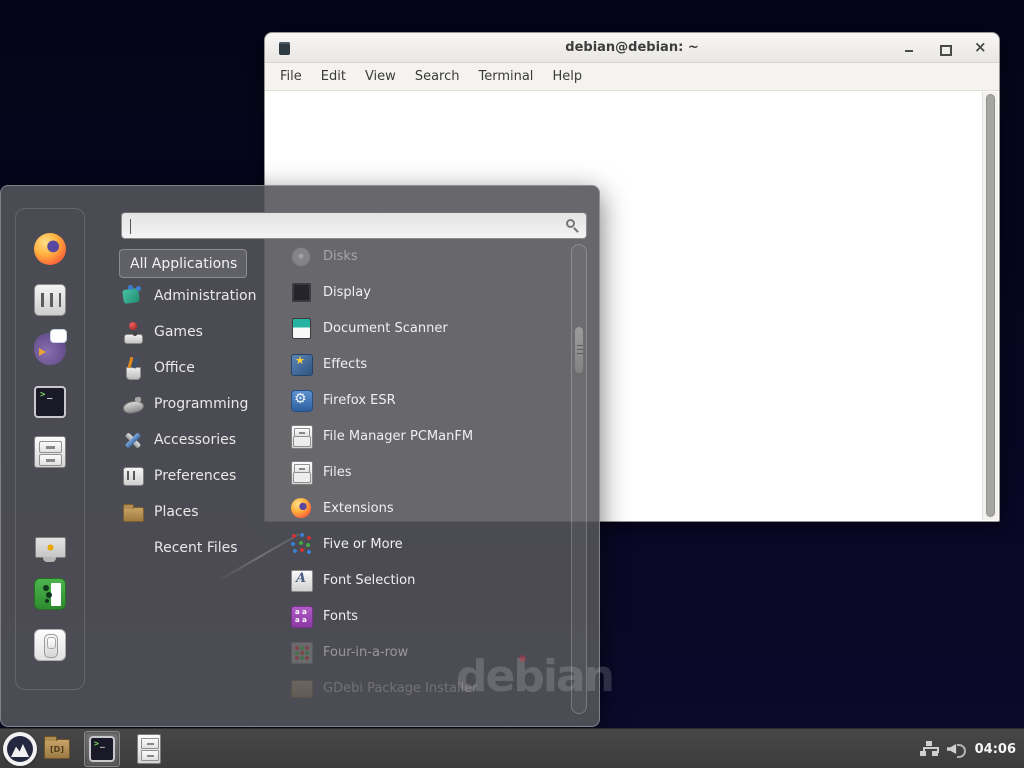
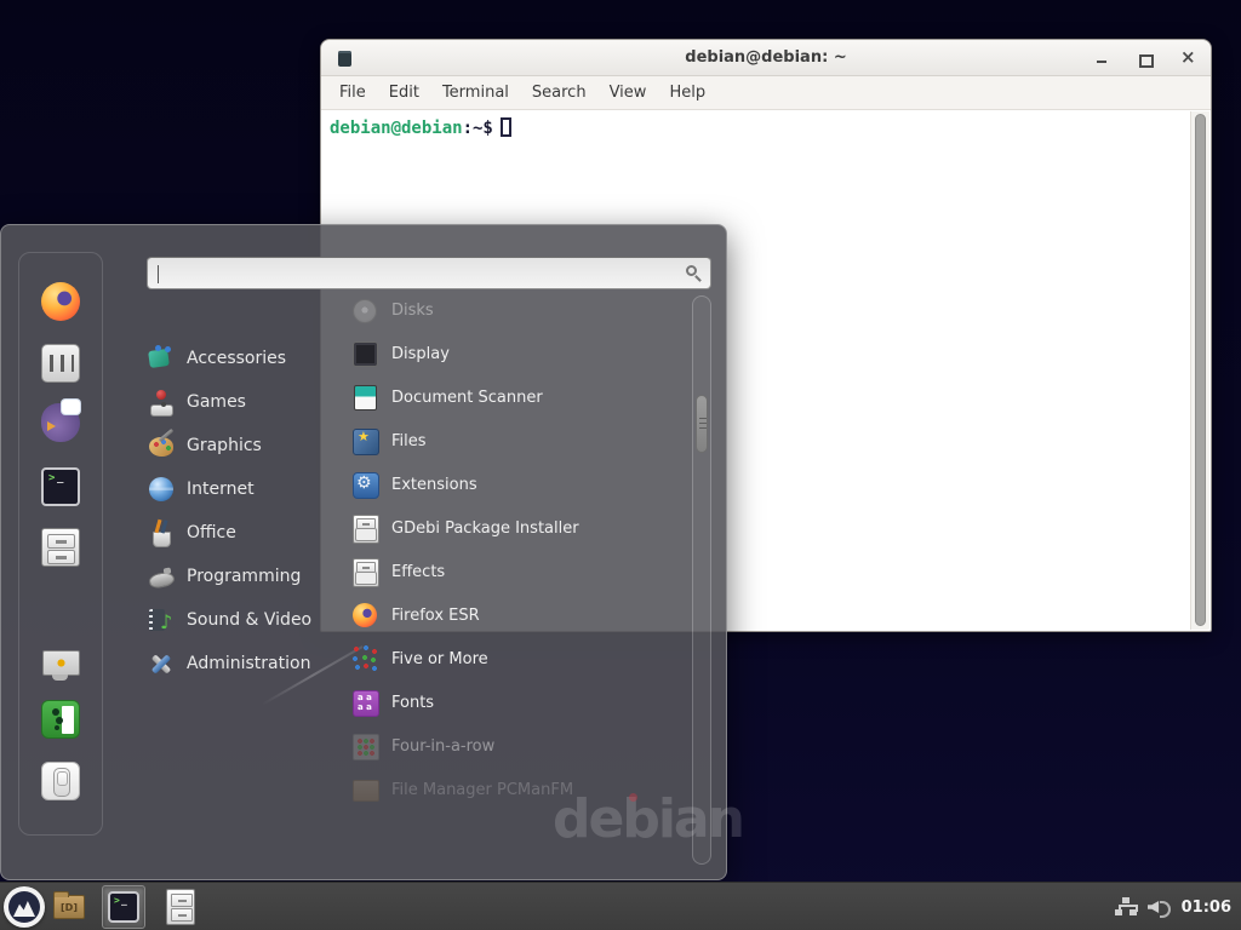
  debian@debian: ~
  File
  Edit
- View
+ Terminal
  Search
- Terminal
+ View
  Help
+ debian@debian:~$
  debian
- All Applications
- Administration
+ Accessories
  Games
+ Graphics
+ Internet
  Office
  Programming
+ Sound & Video
- Accessories
+ Administration
- Preferences
- Places
- Recent Files
  Disks
  Display
  Document Scanner
- Effects
+ Files
- Firefox ESR
+ Extensions
- File Manager PCManFM
+ GDebi Package Installer
- Files
+ Effects
- Extensions
+ Firefox ESR
  Five or More
- Font Selection
  Fonts
  Four-in-a-row
- GDebi Package Installer
+ File Manager PCManFM
- 04:06
+ 01:06
